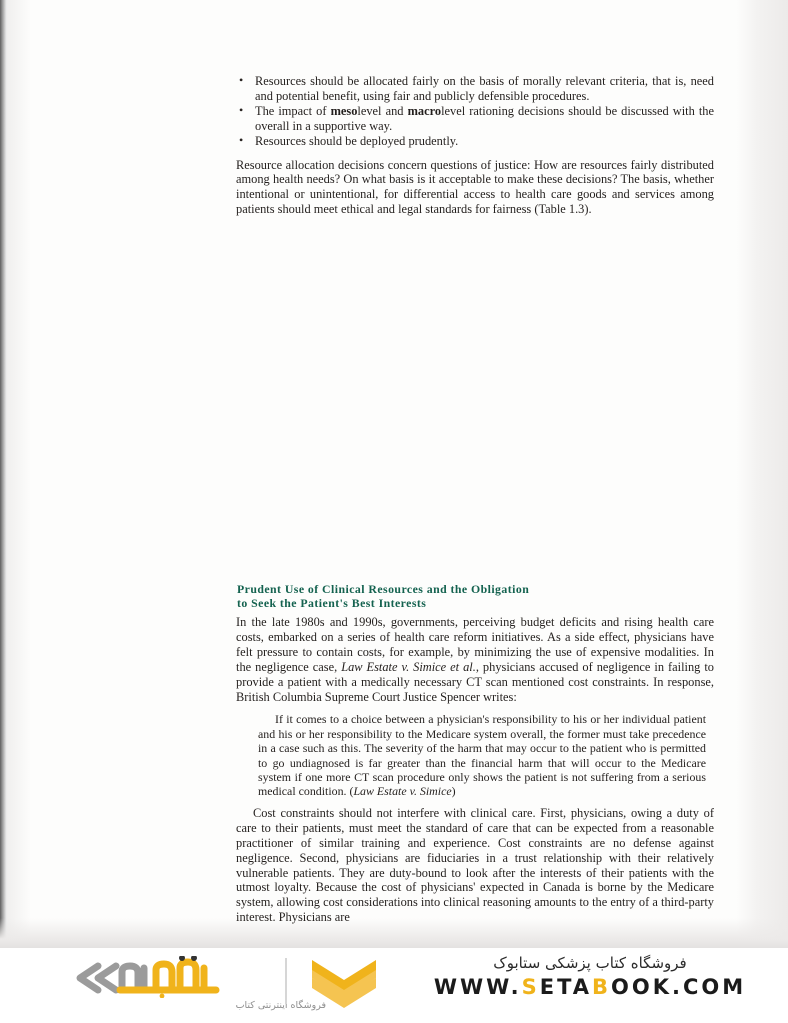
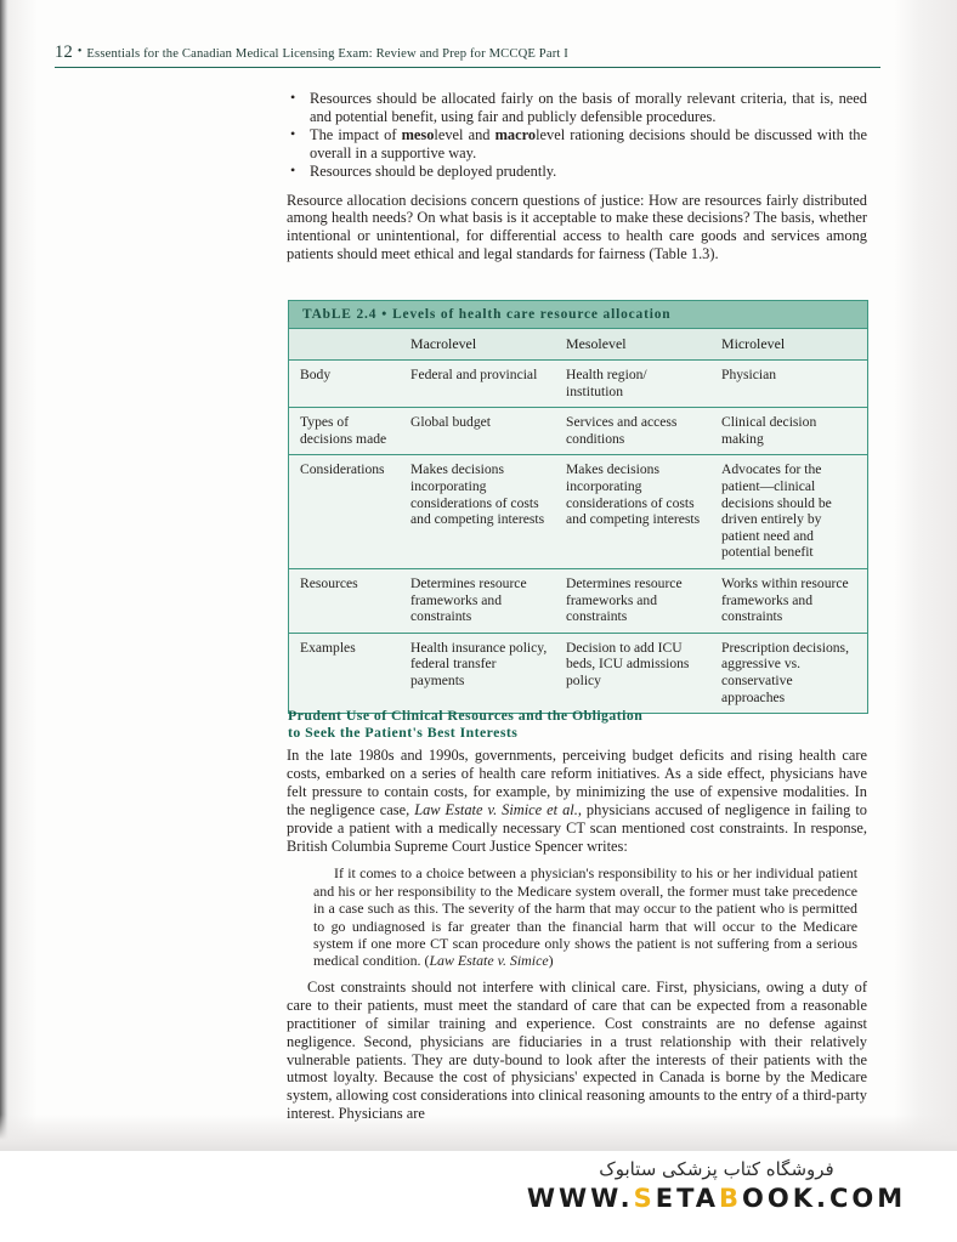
+ 12 • Essentials for the Canadian Medical Licensing Exam: Review and Prep for MCCQE Part I
  •
  Resources should be allocated fairly on the basis of morally relevant criteria, that is, need and potential benefit, using fair and publicly defensible procedures.
  •
  The impact of mesolevel and macrolevel rationing decisions should be discussed with the overall in a supportive way.
  •
  Resources should be deployed prudently.
  Resource allocation decisions concern questions of justice: How are resources fairly distributed among health needs? On what basis is it acceptable to make these decisions? The basis, whether intentional or unintentional, for differential access to health care goods and services among patients should meet ethical and legal standards for fairness (Table 1.3).
+ TAbLE 2.4 • Levels of health care resource allocation
+ 	Macrolevel	Mesolevel	Microlevel
+ Body	Federal and provincial	Health region/ institution	Physician
+ Types of decisions made	Global budget	Services and access conditions	Clinical decision making
+ Considerations	Makes decisions incorporating considerations of costs and competing interests	Makes decisions incorporating considerations of costs and competing interests	Advocates for the patient—clinical decisions should be driven entirely by patient need and potential benefit
+ Resources	Determines resource frameworks and constraints	Determines resource frameworks and constraints	Works within resource frameworks and constraints
+ Examples	Health insurance policy, federal transfer payments	Decision to add ICU beds, ICU admissions policy	Prescription decisions, aggressive vs. conservative approaches
  Prudent Use of Clinical Resources and the Obligation
  to Seek the Patient's Best Interests
  In the late 1980s and 1990s, governments, perceiving budget deficits and rising health care costs, embarked on a series of health care reform initiatives. As a side effect, physicians have felt pressure to contain costs, for example, by minimizing the use of expensive modalities. In the negligence case, Law Estate v. Simice et al., physicians accused of negligence in failing to provide a patient with a medically necessary CT scan mentioned cost constraints. In response, British Columbia Supreme Court Justice Spencer writes:
  If it comes to a choice between a physician's responsibility to his or her individual patient and his or her responsibility to the Medicare system overall, the former must take precedence in a case such as this. The severity of the harm that may occur to the patient who is permitted to go undiagnosed is far greater than the financial harm that will occur to the Medicare system if one more CT scan procedure only shows the patient is not suffering from a serious medical condition. (Law Estate v. Simice)
  Cost constraints should not interfere with clinical care. First, physicians, owing a duty of care to their patients, must meet the standard of care that can be expected from a reasonable practitioner of similar training and experience. Cost constraints are no defense against negligence. Second, physicians are fiduciaries in a trust relationship with their relatively vulnerable patients. They are duty-bound to look after the interests of their patients with the utmost loyalty. Because the cost of physicians' expected in Canada is borne by the Medicare system, allowing cost considerations into clinical reasoning amounts to the entry of a third-party interest. Physicians are
- فروشگاه اینترنتی کتاب
  فروشگاه کتاب پزشکی ستابوک
  WWW.SETABOOK.COM
